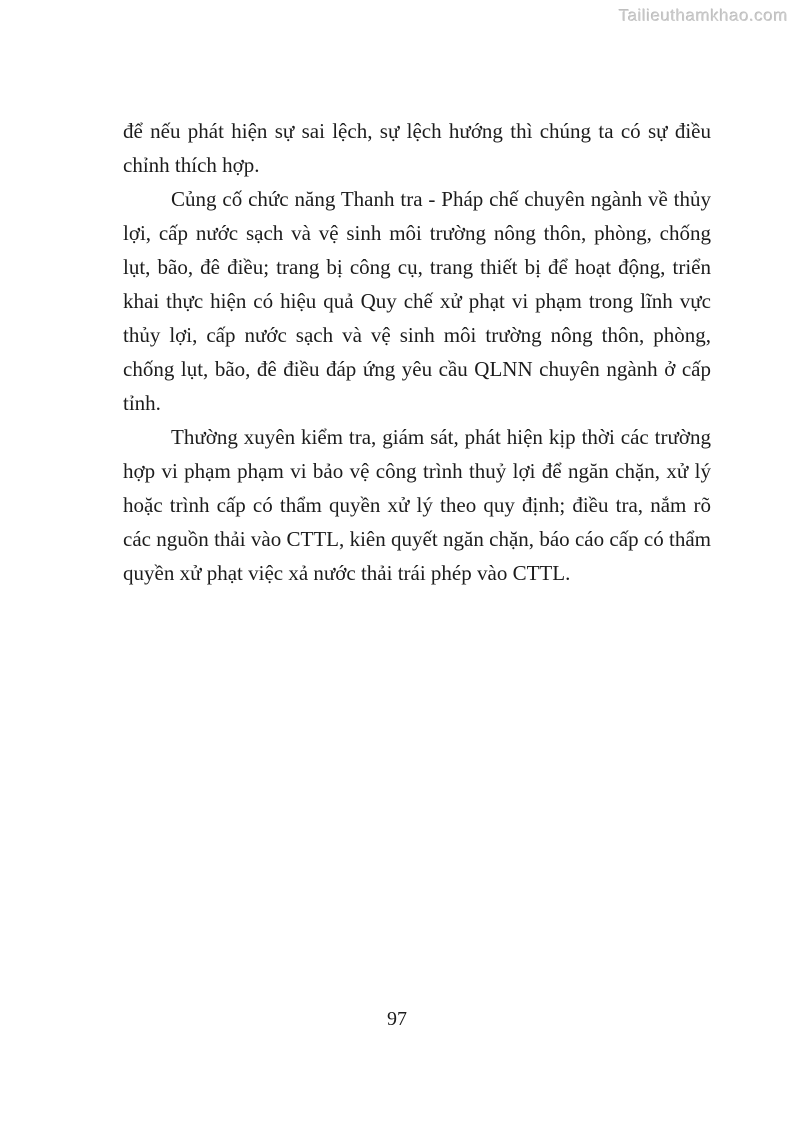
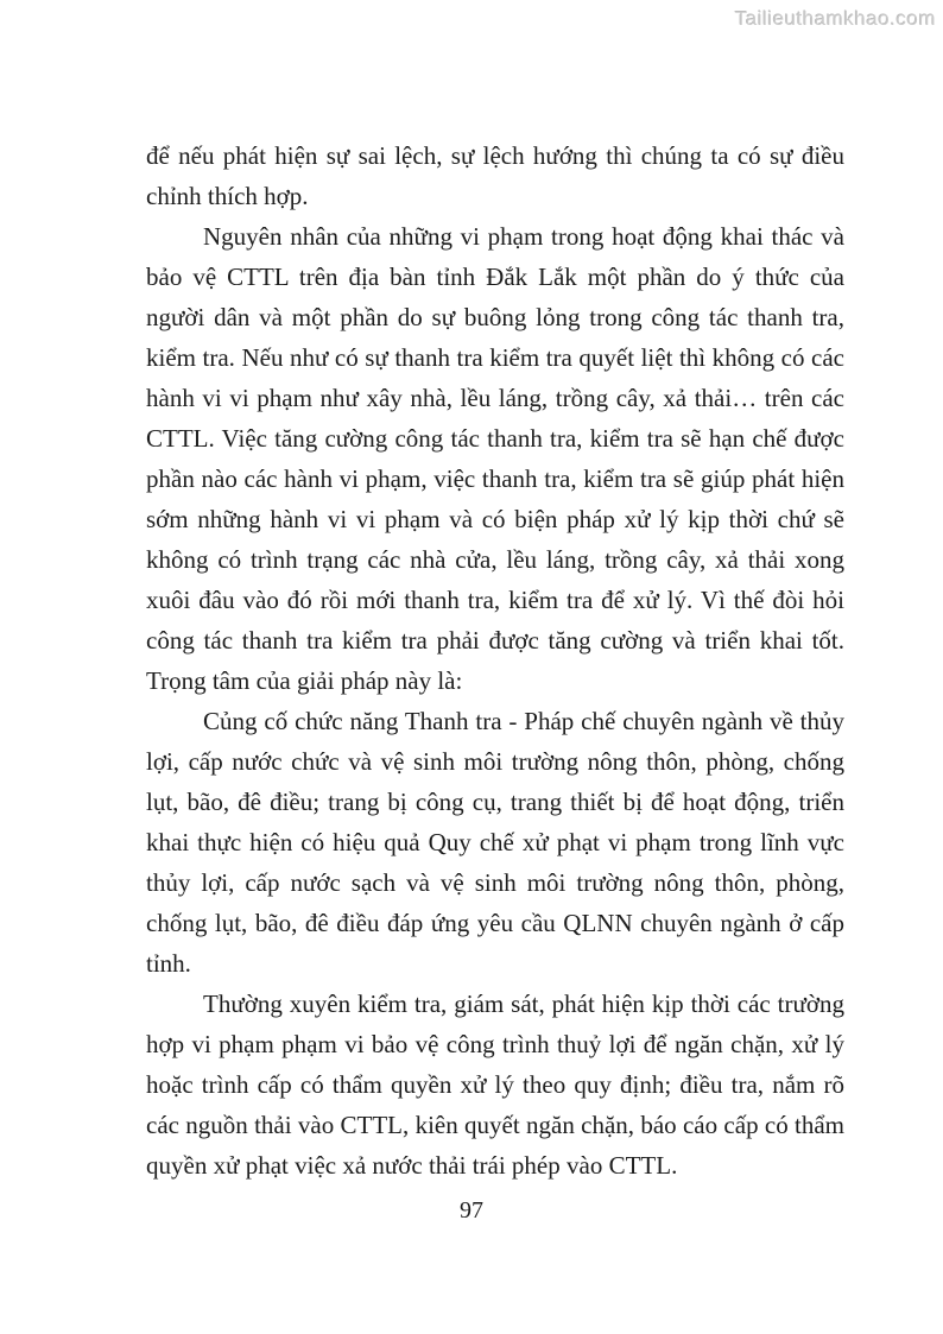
  Tailieuthamkhao.com
  để nếu phát hiện sự sai lệch, sự lệch hướng thì chúng ta có sự điều chỉnh thích hợp.
+ Nguyên nhân của những vi phạm trong hoạt động khai thác và bảo vệ CTTL trên địa bàn tỉnh Đắk Lắk một phần do ý thức của người dân và một phần do sự buông lỏng trong công tác thanh tra, kiểm tra. Nếu như có sự thanh tra kiểm tra quyết liệt thì không có các hành vi vi phạm như xây nhà, lều láng, trồng cây, xả thải… trên các CTTL. Việc tăng cường công tác thanh tra, kiểm tra sẽ hạn chế được phần nào các hành vi phạm, việc thanh tra, kiểm tra sẽ giúp phát hiện sớm những hành vi vi phạm và có biện pháp xử lý kịp thời chứ sẽ không có trình trạng các nhà cửa, lều láng, trồng cây, xả thải xong xuôi đâu vào đó rồi mới thanh tra, kiểm tra để xử lý. Vì thế đòi hỏi công tác thanh tra kiểm tra phải được tăng cường và triển khai tốt. Trọng tâm của giải pháp này là:
- Củng cố chức năng Thanh tra - Pháp chế chuyên ngành về thủy lợi, cấp nước sạch và vệ sinh môi trường nông thôn, phòng, chống lụt, bão, đê điều; trang bị công cụ, trang thiết bị để hoạt động, triển khai thực hiện có hiệu quả Quy chế xử phạt vi phạm trong lĩnh vực thủy lợi, cấp nước sạch và vệ sinh môi trường nông thôn, phòng, chống lụt, bão, đê điều đáp ứng yêu cầu QLNN chuyên ngành ở cấp tỉnh.
+ Củng cố chức năng Thanh tra - Pháp chế chuyên ngành về thủy lợi, cấp nước chức và vệ sinh môi trường nông thôn, phòng, chống lụt, bão, đê điều; trang bị công cụ, trang thiết bị để hoạt động, triển khai thực hiện có hiệu quả Quy chế xử phạt vi phạm trong lĩnh vực thủy lợi, cấp nước sạch và vệ sinh môi trường nông thôn, phòng, chống lụt, bão, đê điều đáp ứng yêu cầu QLNN chuyên ngành ở cấp tỉnh.
  Thường xuyên kiểm tra, giám sát, phát hiện kịp thời các trường hợp vi phạm phạm vi bảo vệ công trình thuỷ lợi để ngăn chặn, xử lý hoặc trình cấp có thẩm quyền xử lý theo quy định; điều tra, nắm rõ các nguồn thải vào CTTL, kiên quyết ngăn chặn, báo cáo cấp có thẩm quyền xử phạt việc xả nước thải trái phép vào CTTL.
  97
